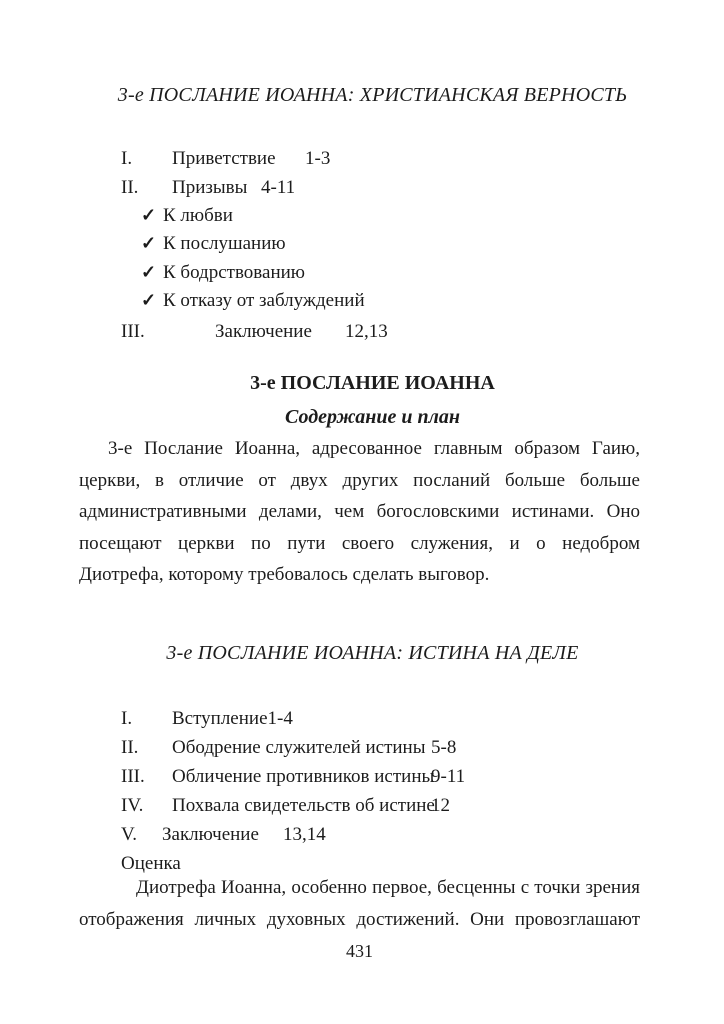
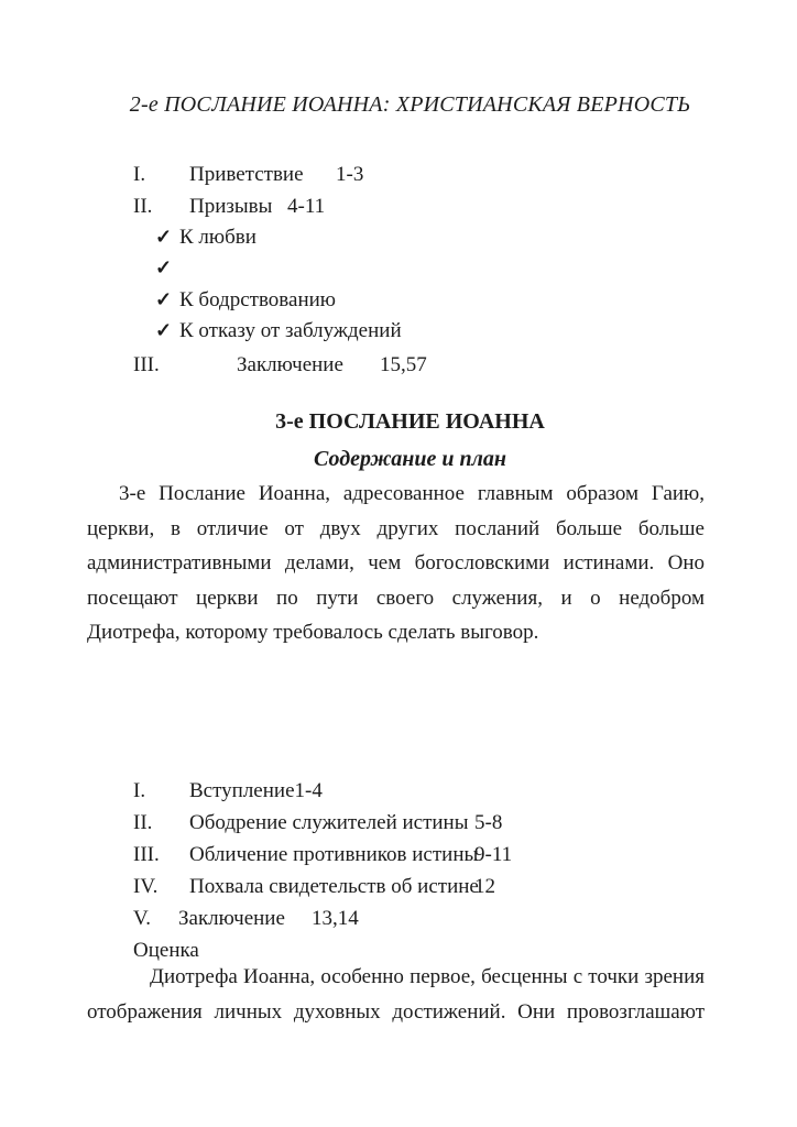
- 3-е ПОСЛАНИЕ ИОАННА: ХРИСТИАНСКАЯ ВЕРНОСТЬ
+ 2-е ПОСЛАНИЕ ИОАННА: ХРИСТИАНСКАЯ ВЕРНОСТЬ
  I.
  Приветствие
  1-3
  II.
  Призывы
  4-11
  ✓
  К любви
  ✓
- К послушанию
  ✓
  К бодрствованию
  ✓
  К отказу от заблуждений
  III.
  Заключение
- 12,13
+ 15,57
  3-е ПОСЛАНИЕ ИОАННА
  Содержание и план
  3-е Послание Иоанна, адресованное главным образом Гаию,
  церкви, в отличие от двух других посланий больше больше
  административными делами, чем богословскими истинами. Оно
  посещают церкви по пути своего служения, и о недобром
  Диотрефа, которому требовалось сделать выговор.
- 3-е ПОСЛАНИЕ ИОАННА: ИСТИНА НА ДЕЛЕ
  I.
  Вступление1-4
  II.
  Ободрение служителей истины
  5-8
  III.
  Обличение противников истины
  9-11
  IV.
  Похвала свидетельств об истине
  12
  V.
  Заключение
  13,14
  Оценка
  Диотрефа Иоанна, особенно первое, бесценны с точки зрения
  отображения личных духовных достижений. Они провозглашают
- 431
